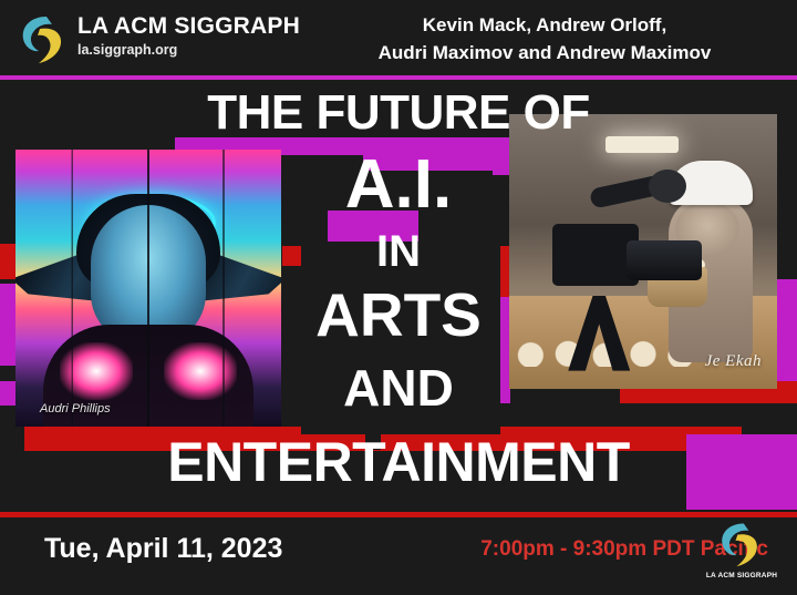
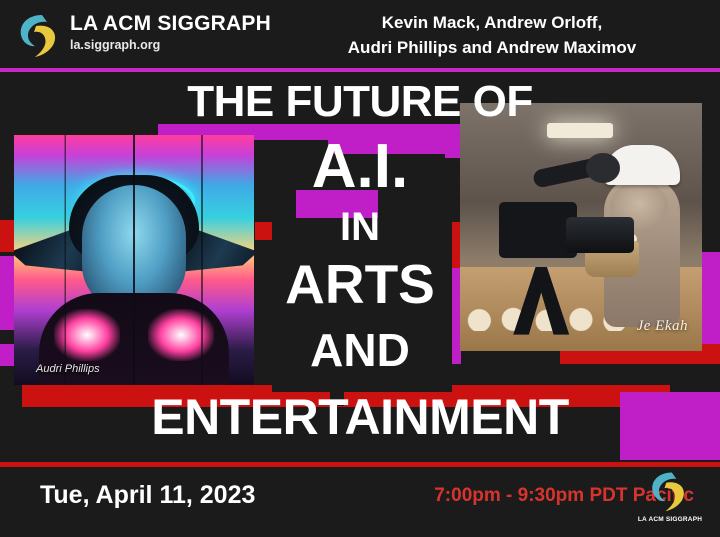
  LA ACM SIGGRAPH
  la.siggraph.org
  Kevin Mack, Andrew Orloff,
- Audri Maximov and Andrew Maximov
+ Audri Phillips and Andrew Maximov
  Audri Phillips
  Je Ekah
  THE FUTURE OF
  A.I.
  IN
  ARTS
  AND
  ENTERTAINMENT
  Tue, April 11, 2023
  7:00pm - 9:30pm PDT Pacifc
